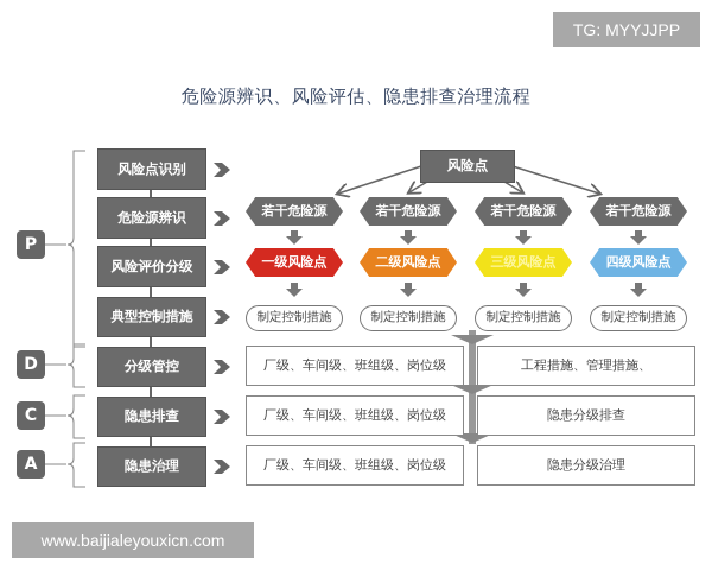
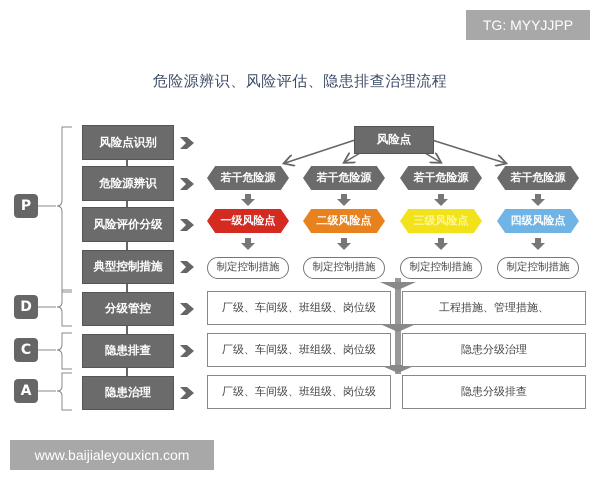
  TG: MYYJJPP
  www.baijialeyouxicn.com
  危险源辨识、风险评估、隐患排查治理流程
  P
  D
  C
  A
  风险点识别
  危险源辨识
  风险评价分级
  典型控制措施
  分级管控
  隐患排查
  隐患治理
  风险点
  若干危险源
  若干危险源
  若干危险源
  若干危险源
  一级风险点
  二级风险点
  三级风险点
  四级风险点
  制定控制措施
  制定控制措施
  制定控制措施
  制定控制措施
  厂级、车间级、班组级、岗位级
  工程措施、管理措施、
  厂级、车间级、班组级、岗位级
- 隐患分级排查
+ 隐患分级治理
  厂级、车间级、班组级、岗位级
- 隐患分级治理
+ 隐患分级排查
